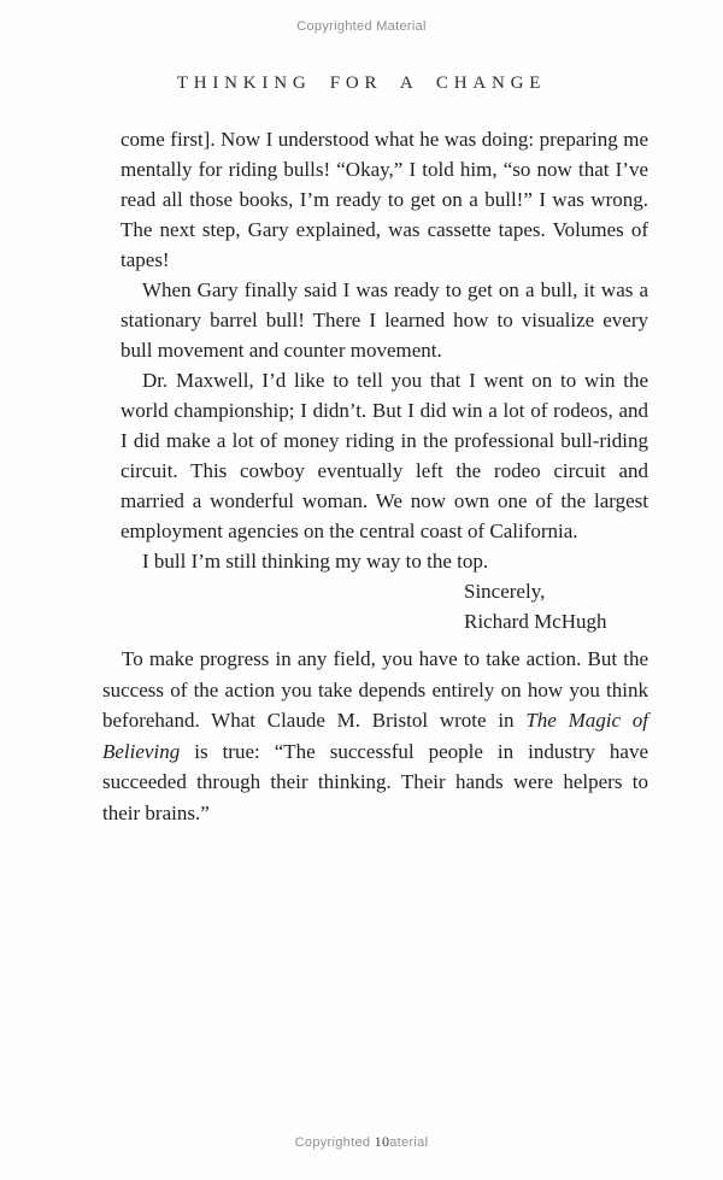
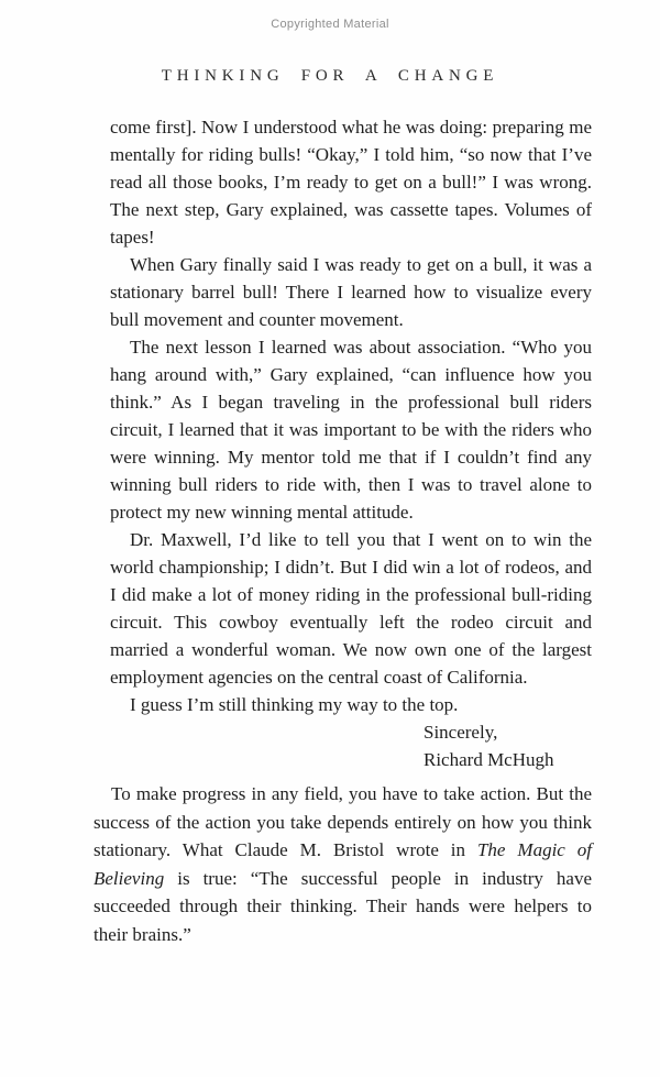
  Copyrighted Material
  THINKING FOR A CHANGE
  come first]. Now I understood what he was doing: preparing me mentally for riding bulls! “Okay,” I told him, “so now that I’ve read all those books, I’m ready to get on a bull!” I was wrong. The next step, Gary explained, was cassette tapes. Volumes of tapes!
  When Gary finally said I was ready to get on a bull, it was a stationary barrel bull! There I learned how to visualize every bull movement and counter movement.
+ The next lesson I learned was about association. “Who you hang around with,” Gary explained, “can influence how you think.” As I began traveling in the professional bull riders circuit, I learned that it was important to be with the riders who were winning. My mentor told me that if I couldn’t find any winning bull riders to ride with, then I was to travel alone to protect my new winning mental attitude.
  Dr. Maxwell, I’d like to tell you that I went on to win the world championship; I didn’t. But I did win a lot of rodeos, and I did make a lot of money riding in the professional bull-riding circuit. This cowboy eventually left the rodeo circuit and married a wonderful woman. We now own one of the largest employment agencies on the central coast of California.
- I bull I’m still thinking my way to the top.
+ I guess I’m still thinking my way to the top.
  Sincerely,
  Richard McHugh
- To make progress in any field, you have to take action. But the success of the action you take depends entirely on how you think beforehand. What Claude M. Bristol wrote in The Magic of Believing is true: “The successful people in industry have succeeded through their thinking. Their hands were helpers to their brains.”
+ To make progress in any field, you have to take action. But the success of the action you take depends entirely on how you think stationary. What Claude M. Bristol wrote in The Magic of Believing is true: “The successful people in industry have succeeded through their thinking. Their hands were helpers to their brains.”
- Copyrighted 10aterial
